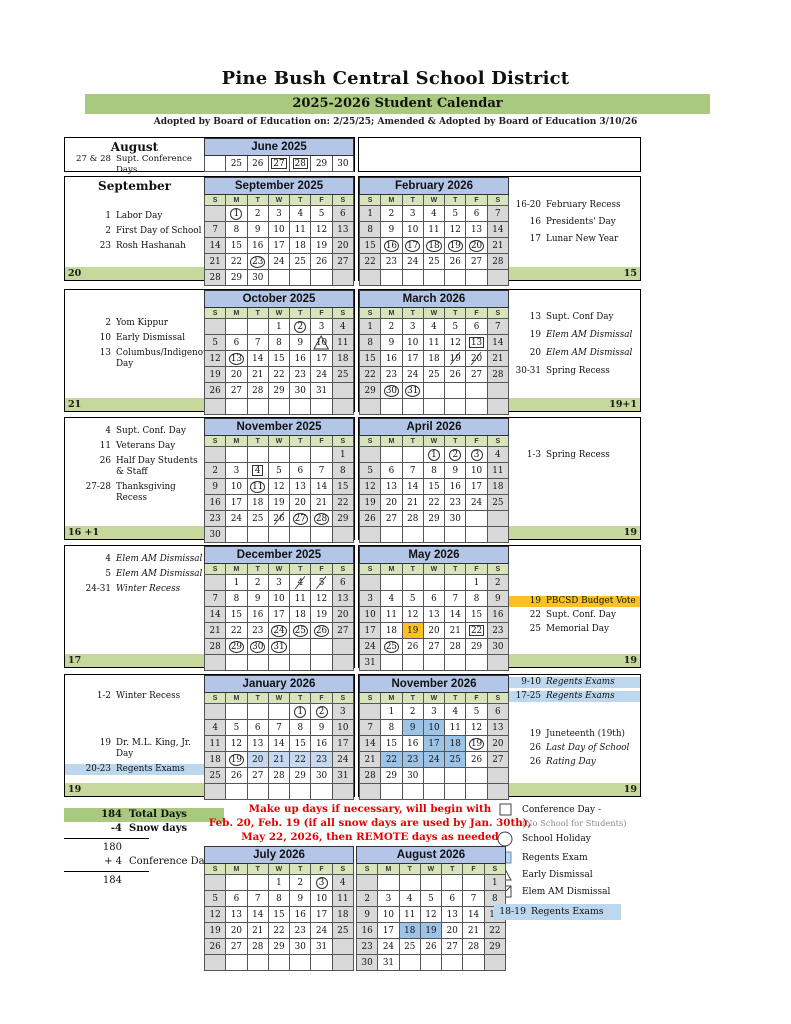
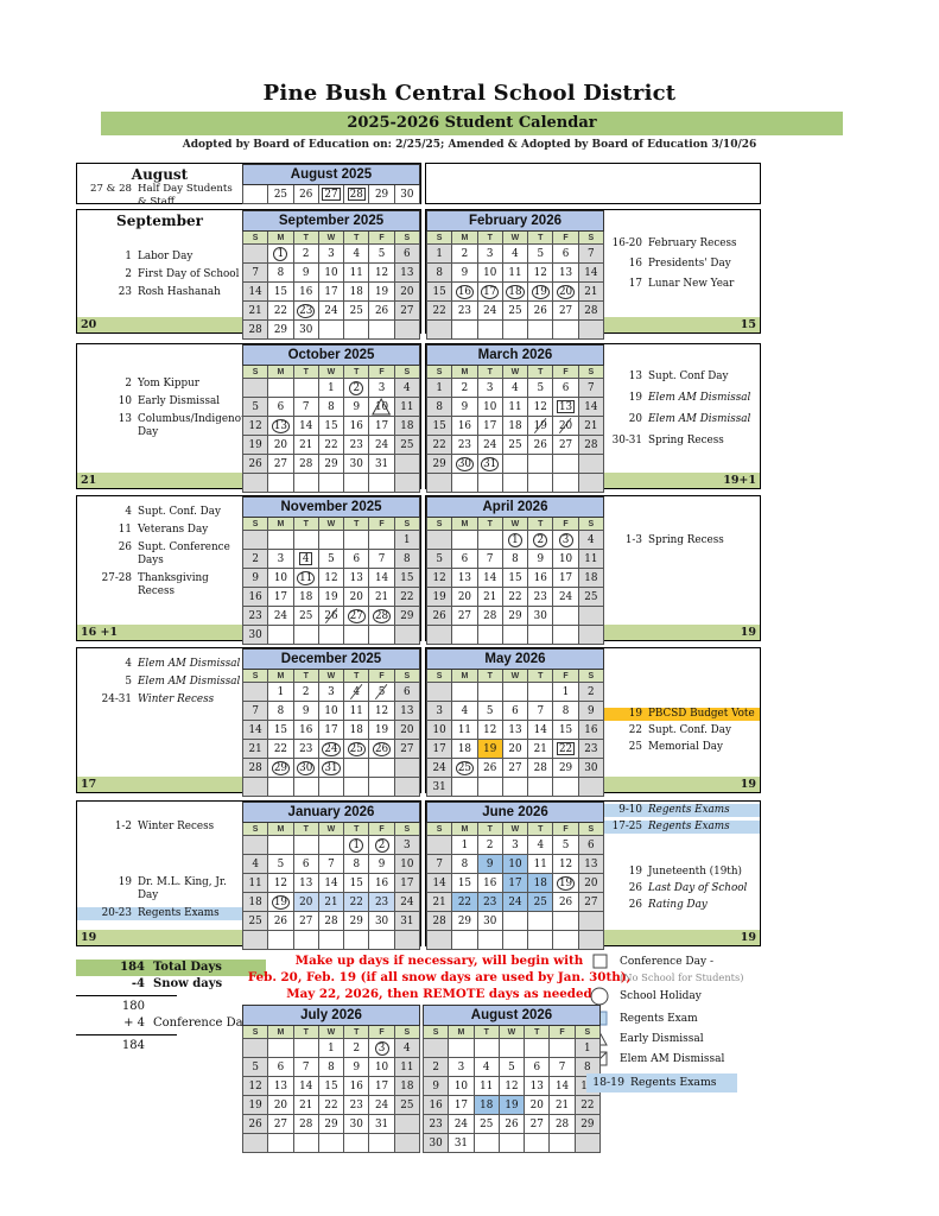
  Pine Bush Central School District
  2025-2026 Student Calendar
  Adopted by Board of Education on: 2/25/25; Amended & Adopted by Board of Education 3/10/26
  August
  27 & 28
- Supt. Conference Days
+ Half Day Students & Staff
- June 2025
+ August 2025
  	25	26	27	28	29	30
  September
  1
  Labor Day
  2
  First Day of School
  23
  Rosh Hashanah
  20
  September 2025
  	1	2	3	4	5	6
  7	8	9	10	11	12	13
  14	15	16	17	18	19	20
  21	22	23	24	25	26	27
  28	29	30
  February 2026
  1	2	3	4	5	6	7
  8	9	10	11	12	13	14
  15	16	17	18	19	20	21
  22	23	24	25	26	27	28
  16-20
  February Recess
  16
  Presidents' Day
  17
  Lunar New Year
  15
  2
  Yom Kippur
  10
  Early Dismissal
  13
  Columbus/Indigeno Day
  21
  October 2025
  			1	2	3	4
  5	6	7	8	9	10	11
  12	13	14	15	16	17	18
  19	20	21	22	23	24	25
  26	27	28	29	30	31
  March 2026
  1	2	3	4	5	6	7
  8	9	10	11	12	13	14
  15	16	17	18	19	20	21
  22	23	24	25	26	27	28
  29	30	31
  13
  Supt. Conf Day
  19
  Elem AM Dismissal
  20
  Elem AM Dismissal
  30-31
  Spring Recess
  19+1
  4
  Supt. Conf. Day
  11
  Veterans Day
  26
- Half Day Students & Staff
+ Supt. Conference Days
  27-28
  Thanksgiving Recess
  16 +1
  November 2025
  						1
  2	3	4	5	6	7	8
  9	10	11	12	13	14	15
  16	17	18	19	20	21	22
  23	24	25	26	27	28	29
  30
  April 2026
  			1	2	3	4
  5	6	7	8	9	10	11
  12	13	14	15	16	17	18
  19	20	21	22	23	24	25
  26	27	28	29	30
  1-3
  Spring Recess
  19
  4
  Elem AM Dismissal
  5
  Elem AM Dismissal
  24-31
  Winter Recess
  17
  December 2025
  7	8	9	10	11	12	13
  14	15	16	17	18	19	20
  21	22	23	24	25	26	27
  28	29	30	31
  May 2026
  					1	2
  3	4	5	6	7	8	9
  10	11	12	13	14	15	16
  17	18	19	20	21	22	23
  24	25	26	27	28	29	30
  31
  19
  PBCSD Budget Vote
  22
  Supt. Conf. Day
  25
  Memorial Day
  19
  1-2
  Winter Recess
  19
  Dr. M.L. King, Jr. Day
  20-23
  Regents Exams
  19
  January 2026
  				1	2	3
  4	5	6	7	8	9	10
  11	12	13	14	15	16	17
  18	19	20	21	22	23	24
  25	26	27	28	29	30	31
- November 2026
+ June 2026
  	1	2	3	4	5	6
  7	8	9	10	11	12	13
  14	15	16	17	18	19	20
  21	22	23	24	25	26	27
  28	29	30
  9-10
  Regents Exams
  17-25
  Regents Exams
  19
  Juneteenth (19th)
  26
  Last Day of School
  26
  Rating Day
  19
  184
  Total Days
  -4
  Snow days
  180
  + 4
  Conference Da
  184
  Make up days if necessary, will begin with
  Feb. 20, Feb. 19 (if all snow days are used by Jan. 30th),
  May 22, 2026, then REMOTE days as needed
  Conference Day -
  (No School for Students)
  School Holiday
  Regents Exam
  Early Dismissal
  Elem AM Dismissal
  July 2026
  			1	2	3	4
  5	6	7	8	9	10	11
  12	13	14	15	16	17	18
  19	20	21	22	23	24	25
  26	27	28	29	30	31
  August 2026
  						1
  2	3	4	5	6	7	8
  9	10	11	12	13	14	1
  16	17	18	19	20	21	22
  23	24	25	26	27	28	29
  30	31
  18-19
  Regents Exams
